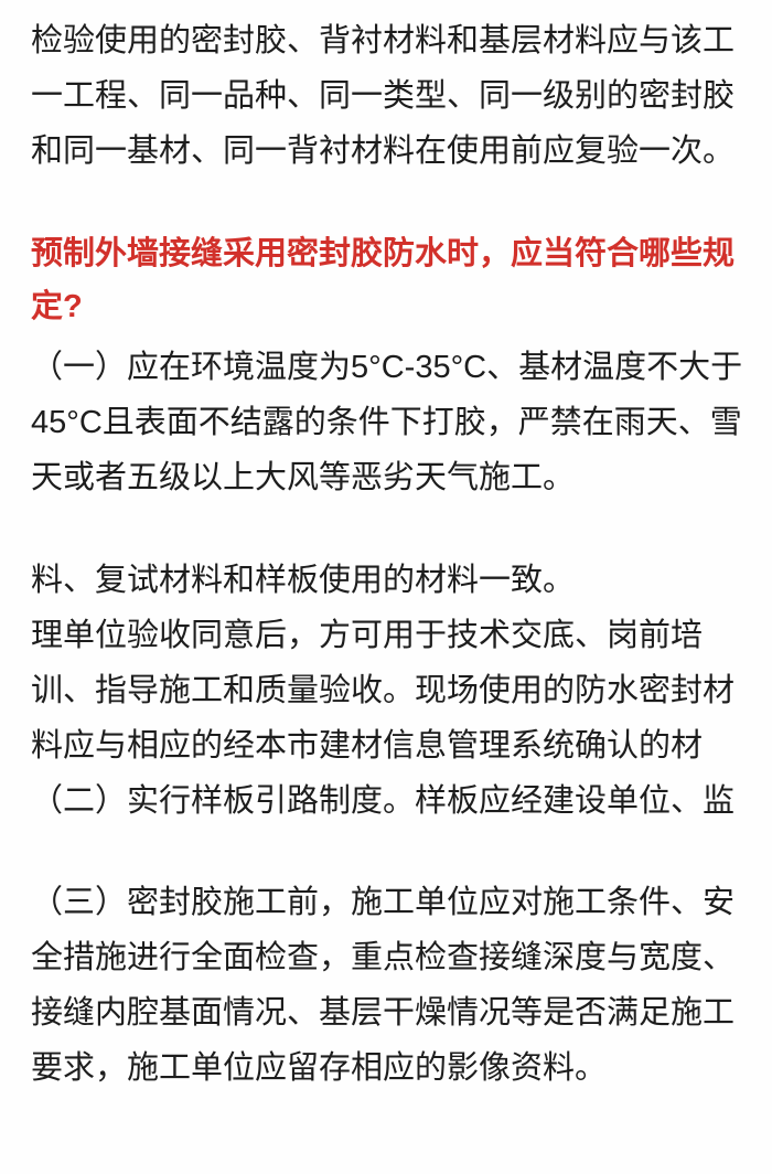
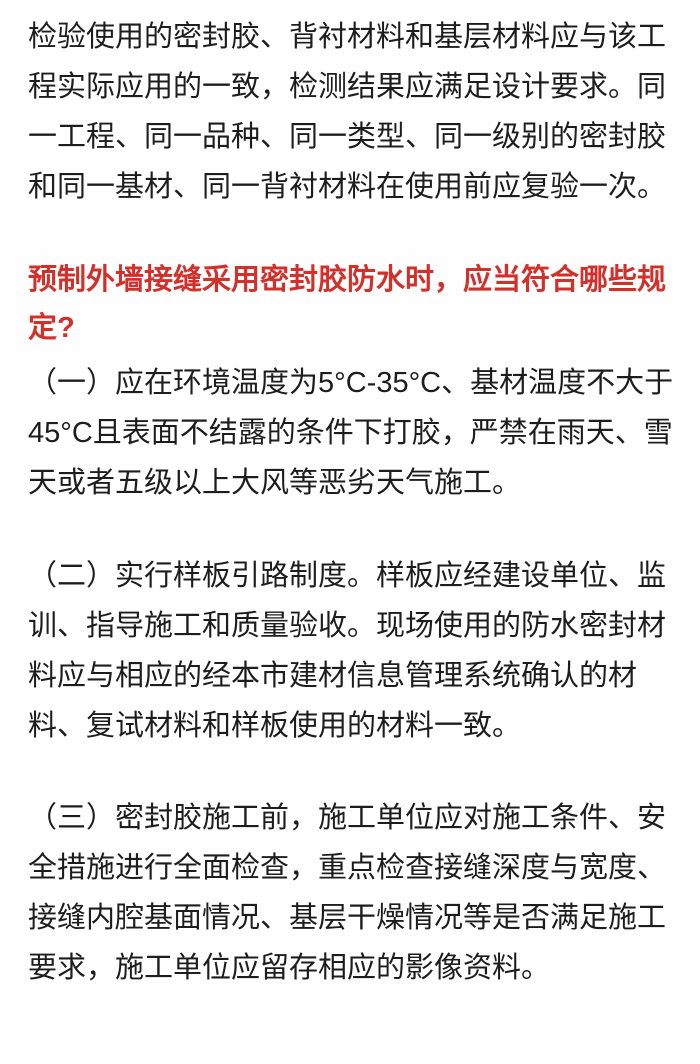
  检验使用的密封胶、背衬材料和基层材料应与该工
+ 程实际应用的一致，检测结果应满足设计要求。同
  一工程、同一品种、同一类型、同一级别的密封胶
  和同一基材、同一背衬材料在使用前应复验一次。
  预制外墙接缝采用密封胶防水时，应当符合哪些规
  定?
  （一）应在环境温度为5°C-35°C、基材温度不大于
  45°C且表面不结露的条件下打胶，严禁在雨天、雪
  天或者五级以上大风等恶劣天气施工。
- 料、复试材料和样板使用的材料一致。
+ （二）实行样板引路制度。样板应经建设单位、监
- 理单位验收同意后，方可用于技术交底、岗前培
  训、指导施工和质量验收。现场使用的防水密封材
  料应与相应的经本市建材信息管理系统确认的材
- （二）实行样板引路制度。样板应经建设单位、监
+ 料、复试材料和样板使用的材料一致。
  （三）密封胶施工前，施工单位应对施工条件、安
  全措施进行全面检查，重点检查接缝深度与宽度、
  接缝内腔基面情况、基层干燥情况等是否满足施工
  要求，施工单位应留存相应的影像资料。
